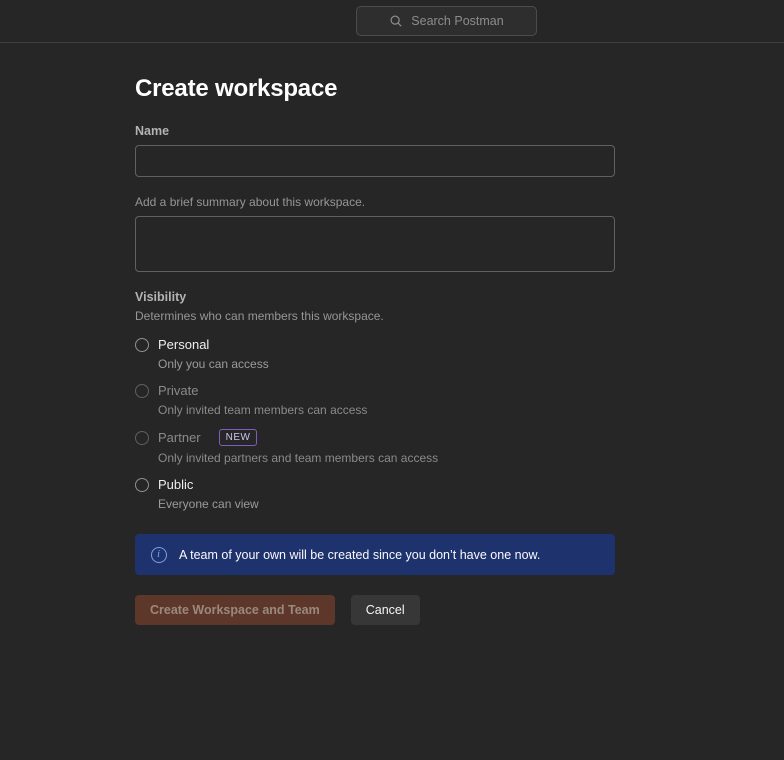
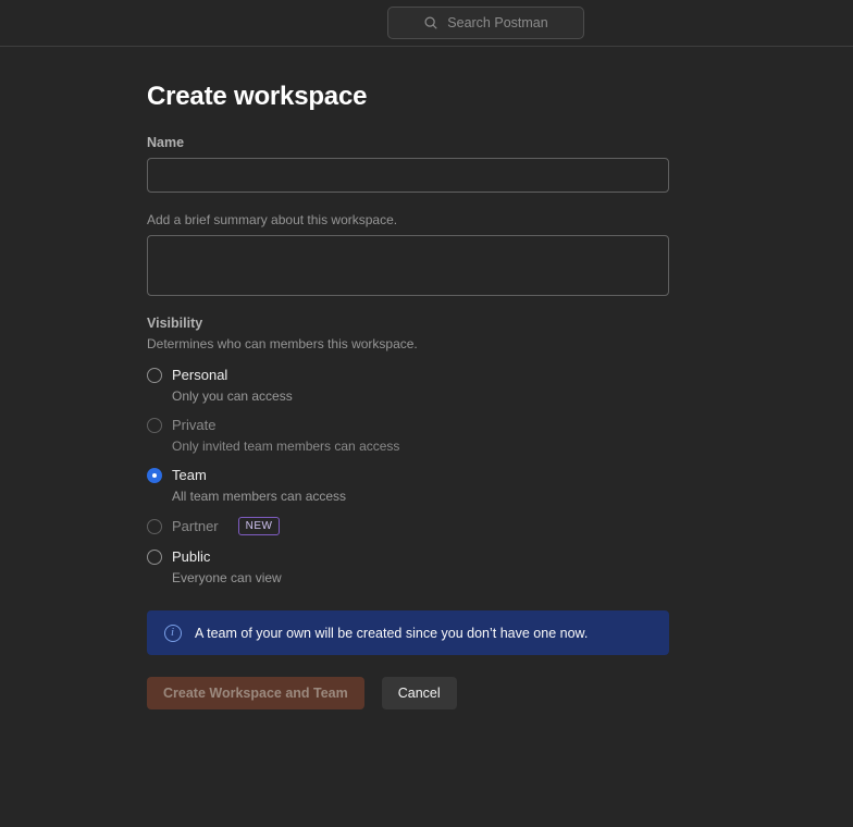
  Search Postman
  Create workspace
  Name
  Add a brief summary about this workspace.
  Visibility
  Determines who can members this workspace.
  Personal
  Only you can access
  Private
  Only invited team members can access
+ Team
+ All team members can access
  Partner
  NEW
- Only invited partners and team members can access
  Public
  Everyone can view
  i
  A team of your own will be created since you don’t have one now.
  Create Workspace and Team
  Cancel
